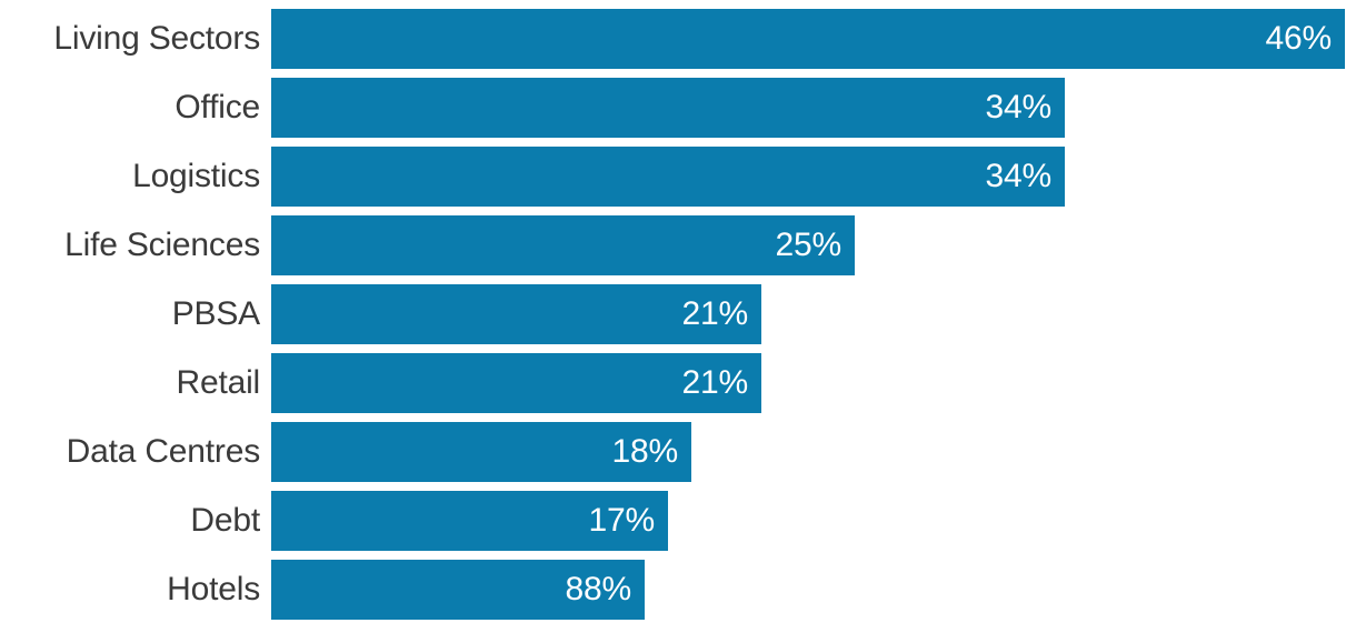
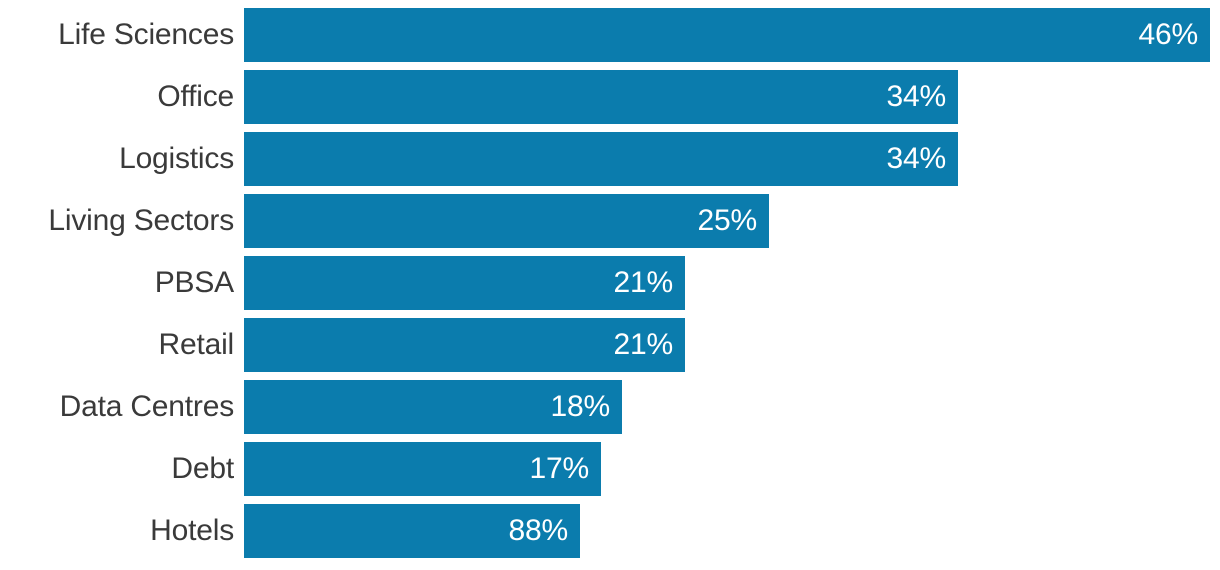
- Living Sectors
+ Life Sciences
  46%
  Office
  34%
  Logistics
  34%
- Life Sciences
+ Living Sectors
  25%
  PBSA
  21%
  Retail
  21%
  Data Centres
  18%
  Debt
  17%
  Hotels
  88%
